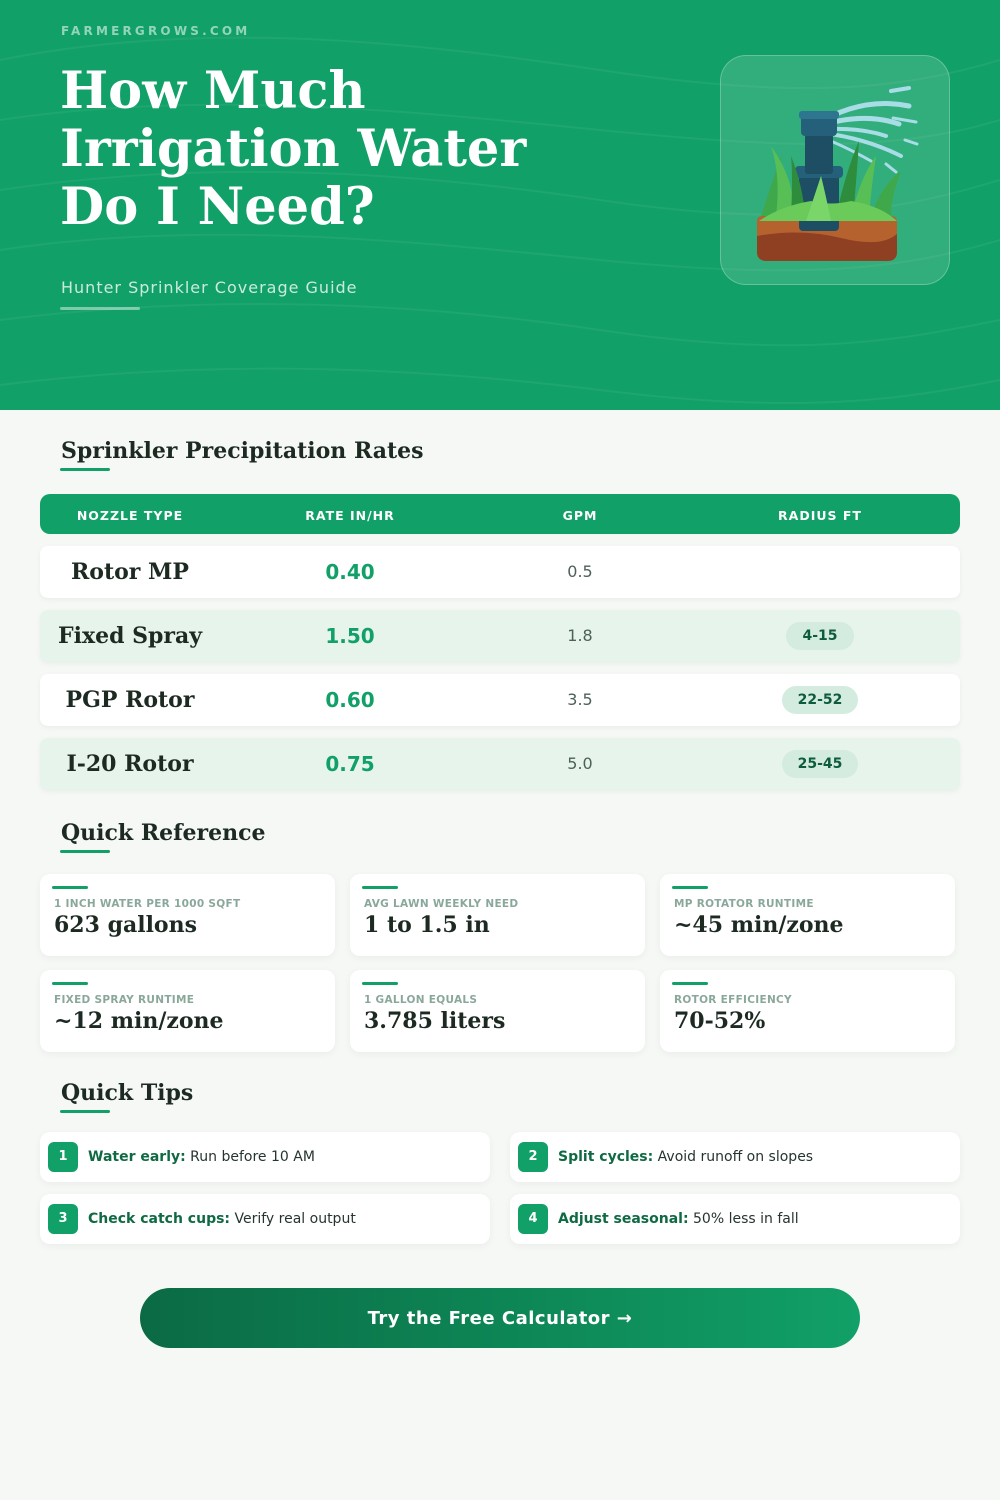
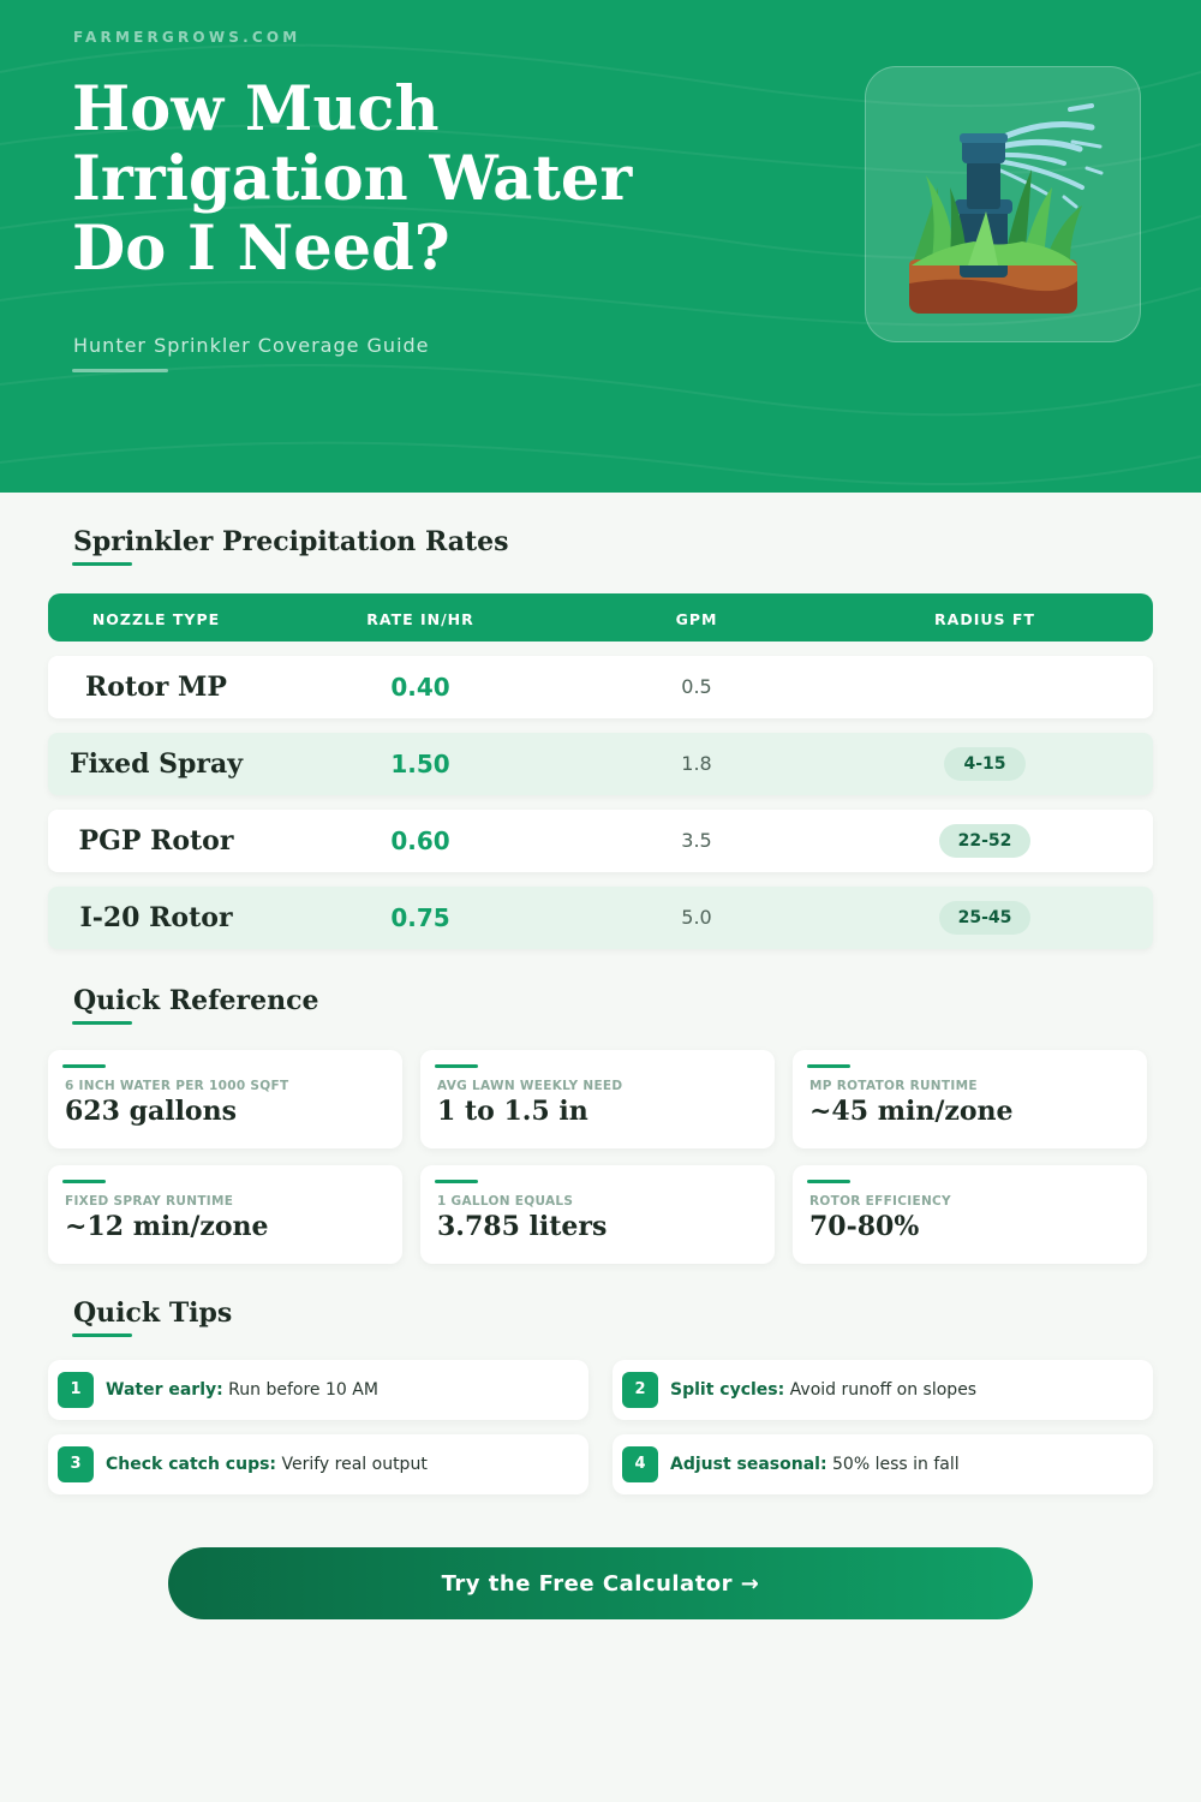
  FARMERGROWS.COM
  How Much Irrigation Water Do I Need?
  Hunter Sprinkler Coverage Guide
  Sprinkler Precipitation Rates
  NOZZLE TYPE
  RATE IN/HR
  GPM
  RADIUS FT
  Rotor MP
  0.40
  0.5
  Fixed Spray
  1.50
  1.8
  4-15
  PGP Rotor
  0.60
  3.5
  22-52
  I-20 Rotor
  0.75
  5.0
  25-45
  Quick Reference
- 1 INCH WATER PER 1000 SQFT
+ 6 INCH WATER PER 1000 SQFT
  623 gallons
  AVG LAWN WEEKLY NEED
  1 to 1.5 in
  MP ROTATOR RUNTIME
  ~45 min/zone
  FIXED SPRAY RUNTIME
  ~12 min/zone
  1 GALLON EQUALS
  3.785 liters
  ROTOR EFFICIENCY
- 70-52%
+ 70-80%
  Quick Tips
  1
  Water early: Run before 10 AM
  2
  Split cycles: Avoid runoff on slopes
  3
  Check catch cups: Verify real output
  4
  Adjust seasonal: 50% less in fall
  Try the Free Calculator →
